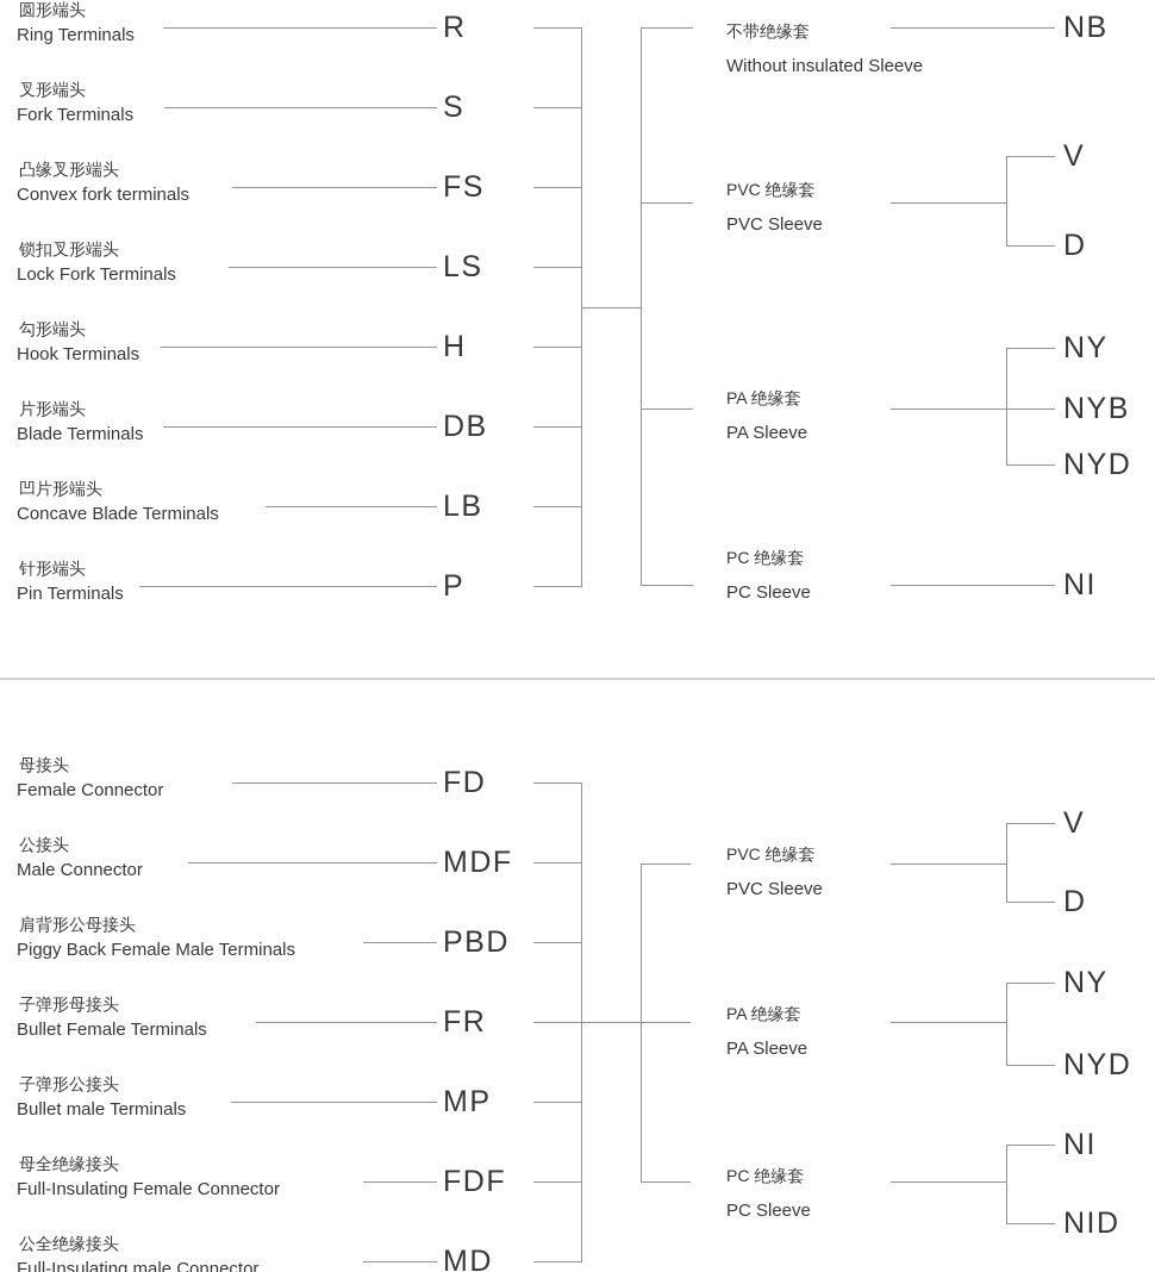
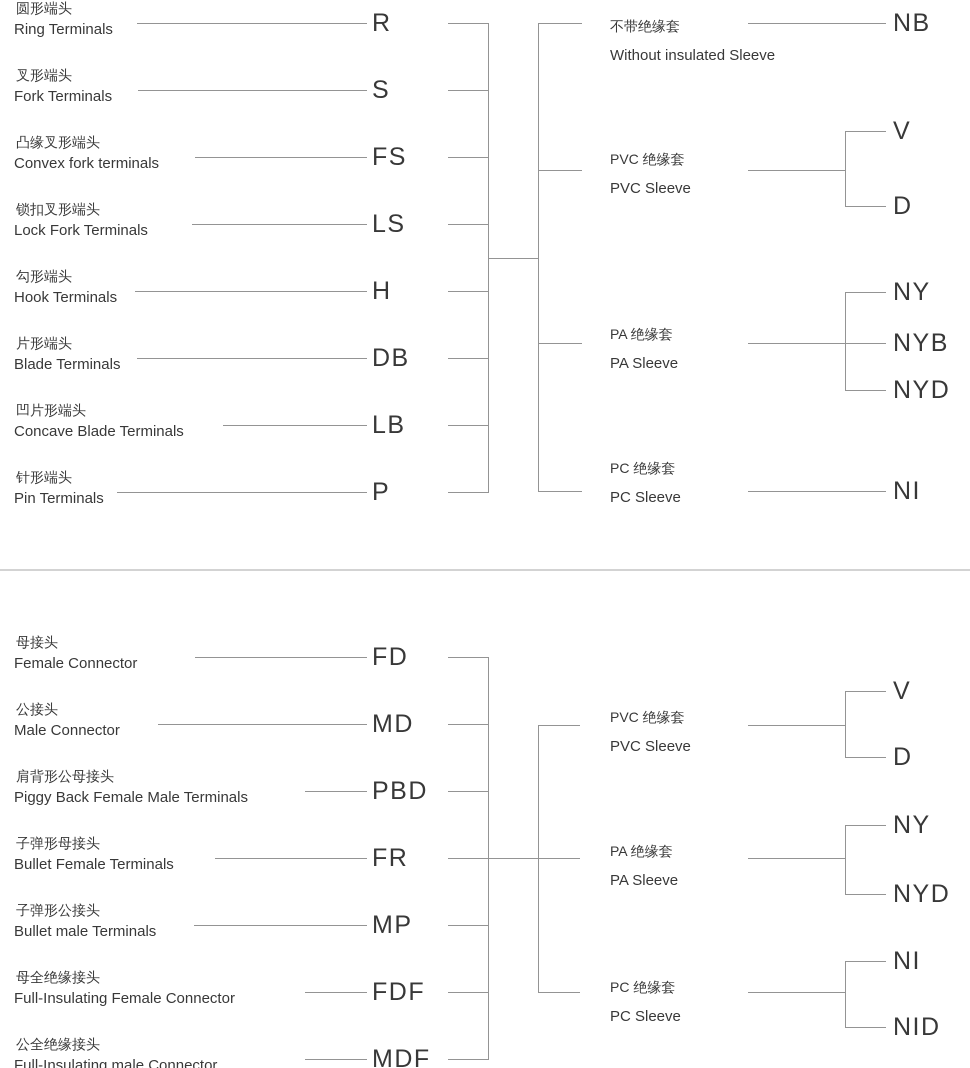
  圆形端头
  Ring Terminals
  R
  叉形端头
  Fork Terminals
  S
  凸缘叉形端头
  Convex fork terminals
  FS
  锁扣叉形端头
  Lock Fork Terminals
  LS
  勾形端头
  Hook Terminals
  H
  片形端头
  Blade Terminals
  DB
  凹片形端头
  Concave Blade Terminals
  LB
  针形端头
  Pin Terminals
  P
  不带绝缘套
  Without insulated Sleeve
  NB
  PVC 绝缘套
  PVC Sleeve
  V
  D
  PA 绝缘套
  PA Sleeve
  NY
  NYB
  NYD
  PC 绝缘套
  PC Sleeve
  NI
  母接头
  Female Connector
  FD
  公接头
  Male Connector
- MDF
+ MD
  肩背形公母接头
  Piggy Back Female Male Terminals
  PBD
  子弹形母接头
  Bullet Female Terminals
  FR
  子弹形公接头
  Bullet male Terminals
  MP
  母全绝缘接头
  Full-Insulating Female Connector
  FDF
  公全绝缘接头
  Full-Insulating male Connector
- MD
+ MDF
  PVC 绝缘套
  PVC Sleeve
  V
  D
  PA 绝缘套
  PA Sleeve
  NY
  NYD
  PC 绝缘套
  PC Sleeve
  NI
  NID
